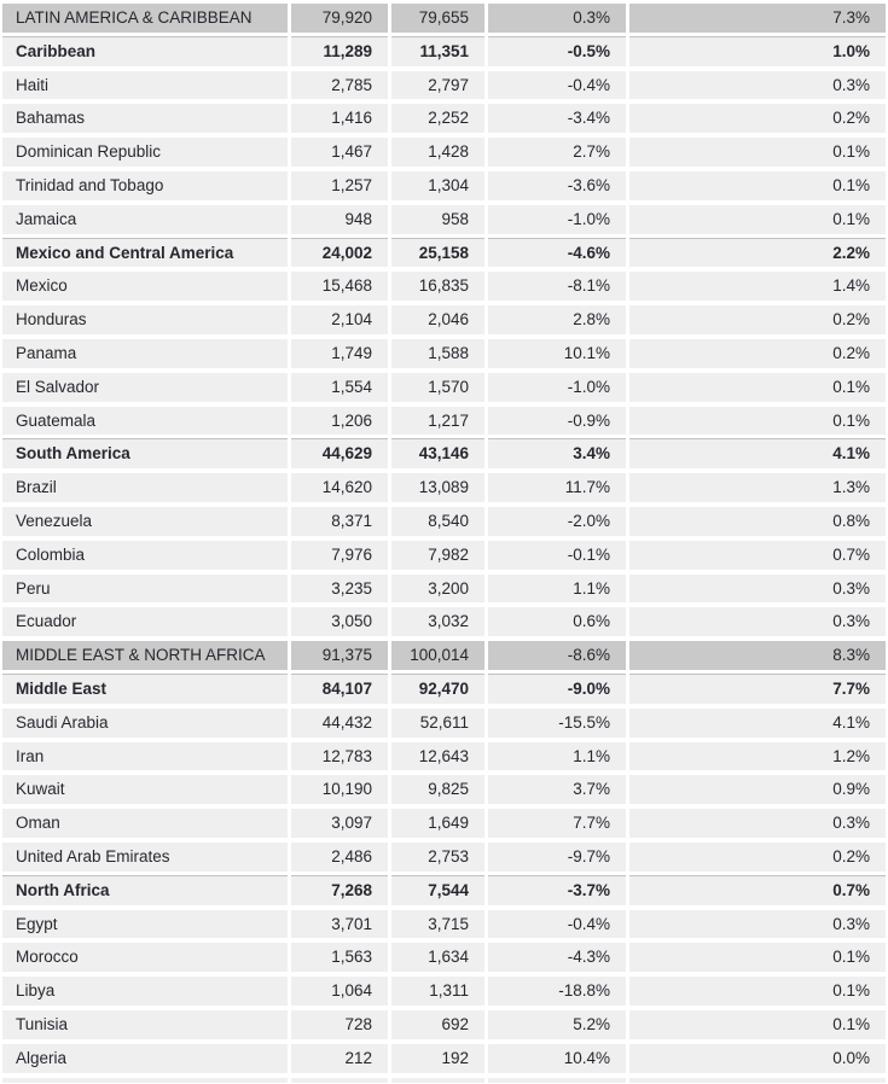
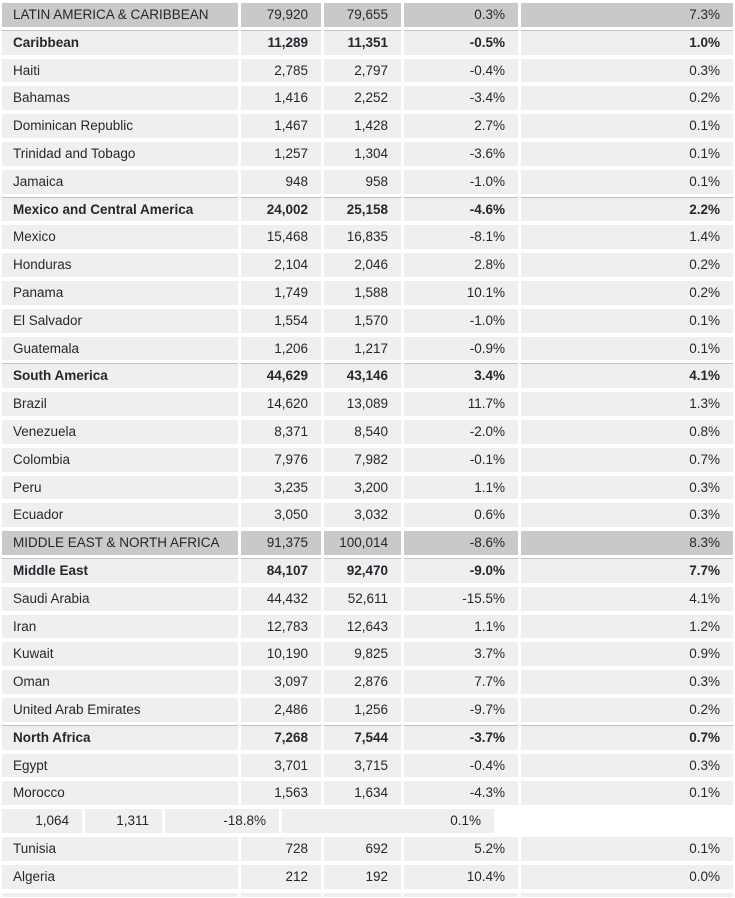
  LATIN AMERICA & CARIBBEAN
  79,920
  79,655
  0.3%
  7.3%
  Caribbean
  11,289
  11,351
  -0.5%
  1.0%
  Haiti
  2,785
  2,797
  -0.4%
  0.3%
  Bahamas
  1,416
  2,252
  -3.4%
  0.2%
  Dominican Republic
  1,467
  1,428
  2.7%
  0.1%
  Trinidad and Tobago
  1,257
  1,304
  -3.6%
  0.1%
  Jamaica
  948
  958
  -1.0%
  0.1%
  Mexico and Central America
  24,002
  25,158
  -4.6%
  2.2%
  Mexico
  15,468
  16,835
  -8.1%
  1.4%
  Honduras
  2,104
  2,046
  2.8%
  0.2%
  Panama
  1,749
  1,588
  10.1%
  0.2%
  El Salvador
  1,554
  1,570
  -1.0%
  0.1%
  Guatemala
  1,206
  1,217
  -0.9%
  0.1%
  South America
  44,629
  43,146
  3.4%
  4.1%
  Brazil
  14,620
  13,089
  11.7%
  1.3%
  Venezuela
  8,371
  8,540
  -2.0%
  0.8%
  Colombia
  7,976
  7,982
  -0.1%
  0.7%
  Peru
  3,235
  3,200
  1.1%
  0.3%
  Ecuador
  3,050
  3,032
  0.6%
  0.3%
  MIDDLE EAST & NORTH AFRICA
  91,375
  100,014
  -8.6%
  8.3%
  Middle East
  84,107
  92,470
  -9.0%
  7.7%
  Saudi Arabia
  44,432
  52,611
  -15.5%
  4.1%
  Iran
  12,783
  12,643
  1.1%
  1.2%
  Kuwait
  10,190
  9,825
  3.7%
  0.9%
  Oman
  3,097
- 1,649
+ 2,876
  7.7%
  0.3%
  United Arab Emirates
  2,486
- 2,753
+ 1,256
  -9.7%
  0.2%
  North Africa
  7,268
  7,544
  -3.7%
  0.7%
  Egypt
  3,701
  3,715
  -0.4%
  0.3%
  Morocco
  1,563
  1,634
  -4.3%
  0.1%
- Libya
  1,064
  1,311
  -18.8%
  0.1%
  Tunisia
  728
  692
  5.2%
  0.1%
  Algeria
  212
  192
  10.4%
  0.0%
